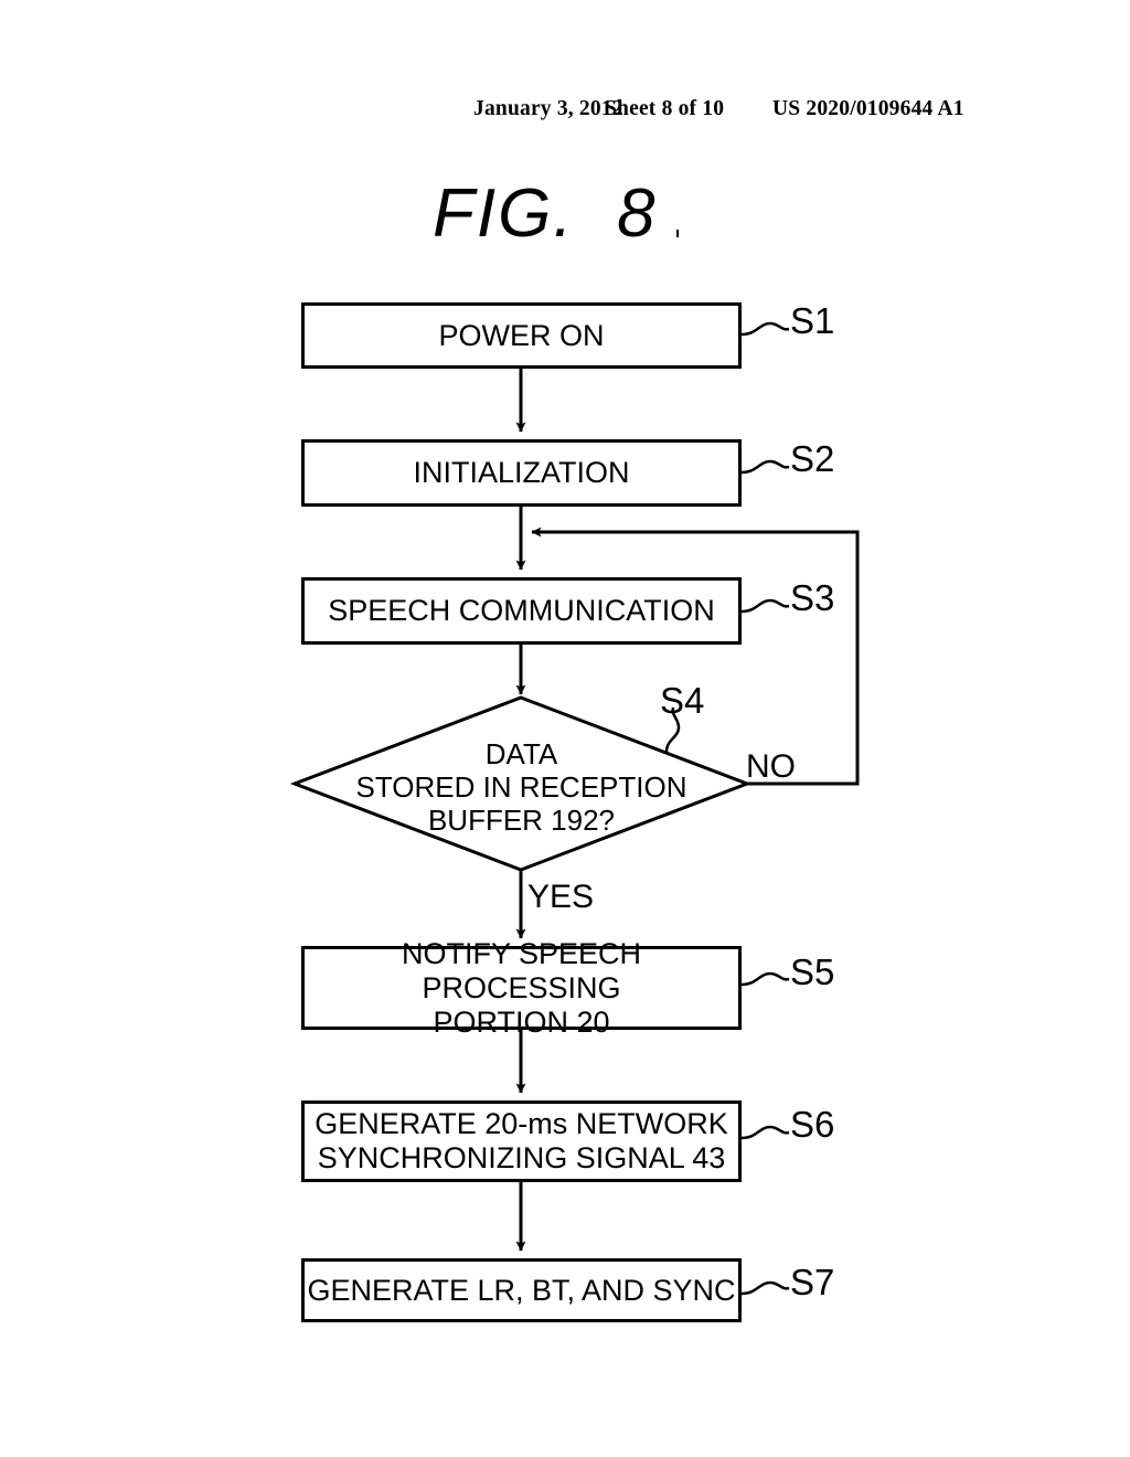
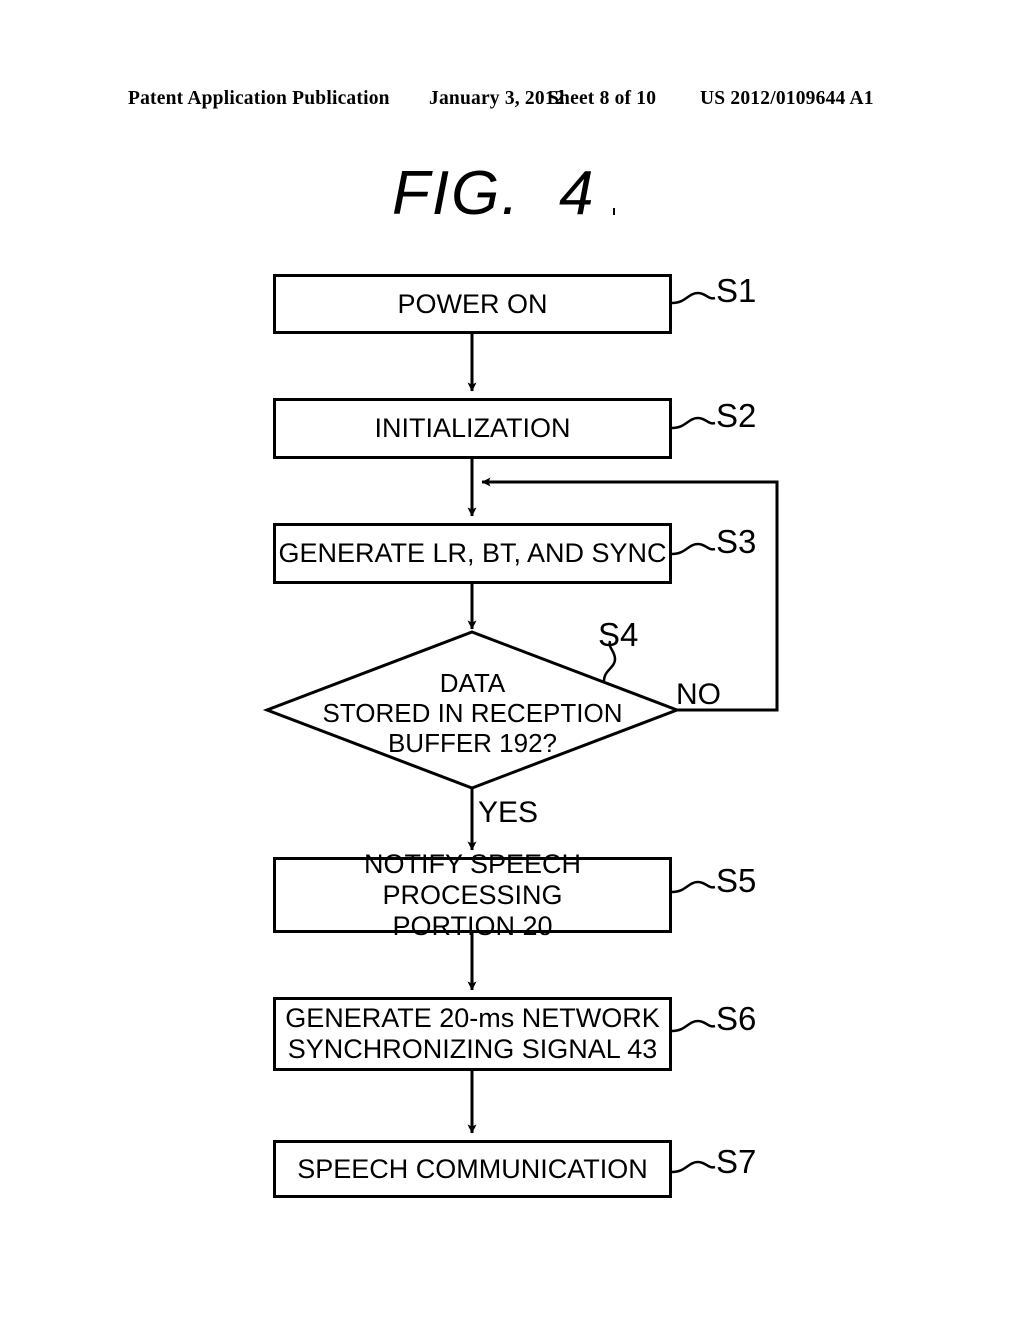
+ Patent Application Publication
  January 3, 2012
  Sheet 8 of 10
- US 2020/0109644 A1
+ US 2012/0109644 A1
- FIG. 8
+ FIG. 4
  POWER ON
  INITIALIZATION
- SPEECH COMMUNICATION
+ GENERATE LR, BT, AND SYNC
  NOTIFY SPEECH PROCESSING
  PORTION 20
  GENERATE 20-ms NETWORK
  SYNCHRONIZING SIGNAL 43
- GENERATE LR, BT, AND SYNC
+ SPEECH COMMUNICATION
  DATA
  STORED IN RECEPTION
  BUFFER 192?
  S1
  S2
  S3
  S4
  S5
  S6
  S7
  NO
  YES
